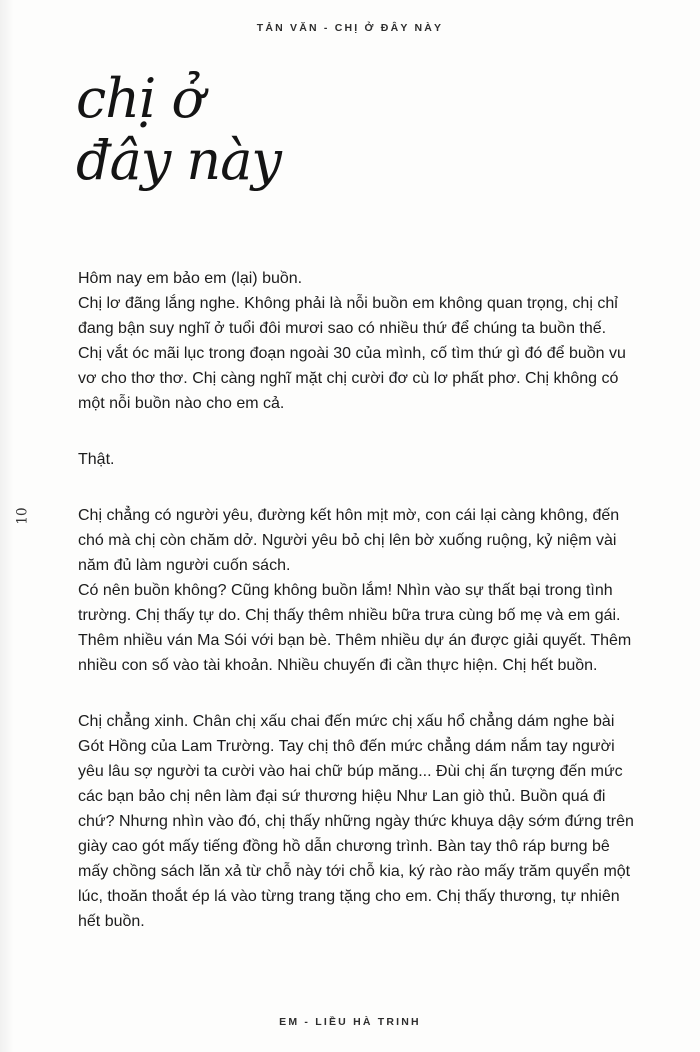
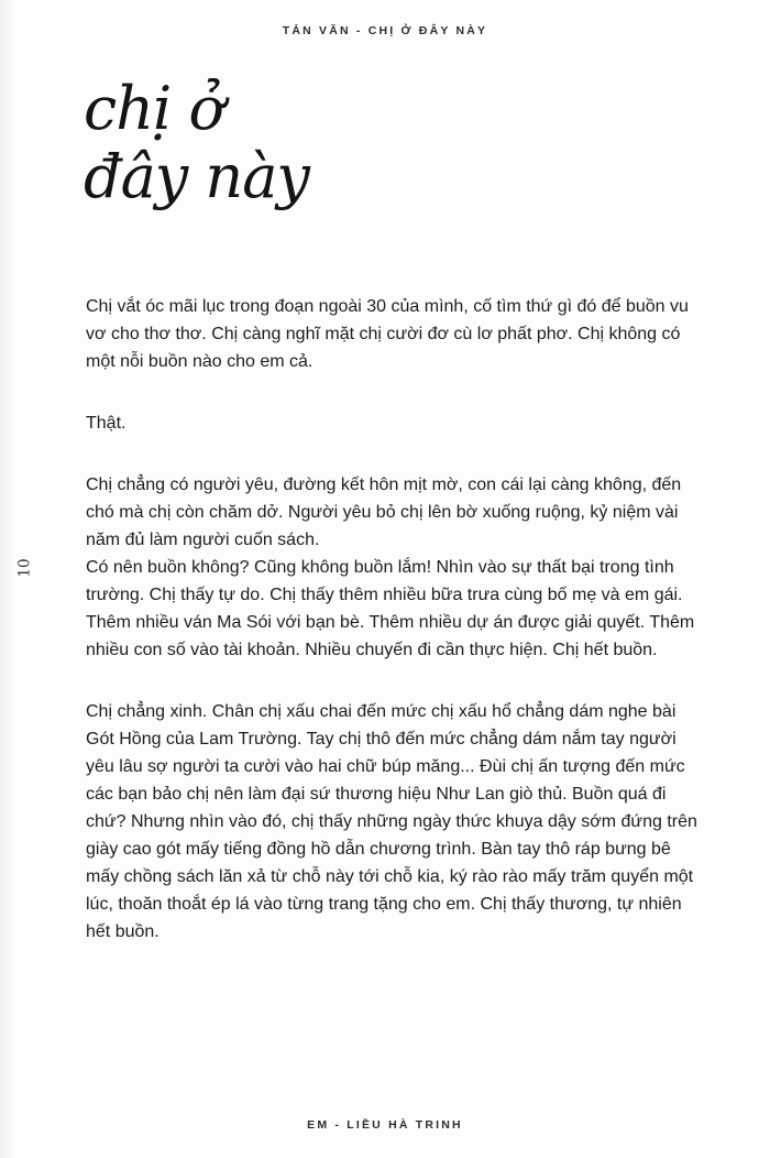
  TẢN VĂN - CHỊ Ở ĐÂY NÀY
  chị ở
  đây này
- Hôm nay em bảo em (lại) buồn.
- Chị lơ đãng lắng nghe. Không phải là nỗi buồn em không quan trọng, chị chỉ đang bận suy nghĩ ở tuổi đôi mươi sao có nhiều thứ để chúng ta buồn thế.
  Chị vắt óc mãi lục trong đoạn ngoài 30 của mình, cố tìm thứ gì đó để buồn vu vơ cho thơ thơ. Chị càng nghĩ mặt chị cười đơ cù lơ phất phơ. Chị không có một nỗi buồn nào cho em cả.
  Thật.
  Chị chẳng có người yêu, đường kết hôn mịt mờ, con cái lại càng không, đến chó mà chị còn chăm dở. Người yêu bỏ chị lên bờ xuống ruộng, kỷ niệm vài năm đủ làm người cuốn sách.
  Có nên buồn không? Cũng không buồn lắm! Nhìn vào sự thất bại trong tình trường. Chị thấy tự do. Chị thấy thêm nhiều bữa trưa cùng bố mẹ và em gái. Thêm nhiều ván Ma Sói với bạn bè. Thêm nhiều dự án được giải quyết. Thêm nhiều con số vào tài khoản. Nhiều chuyến đi cần thực hiện. Chị hết buồn.
  Chị chẳng xinh. Chân chị xấu chai đến mức chị xấu hổ chẳng dám nghe bài Gót Hồng của Lam Trường. Tay chị thô đến mức chẳng dám nắm tay người yêu lâu sợ người ta cười vào hai chữ búp măng... Đùi chị ấn tượng đến mức các bạn bảo chị nên làm đại sứ thương hiệu Như Lan giò thủ. Buồn quá đi chứ? Nhưng nhìn vào đó, chị thấy những ngày thức khuya dậy sớm đứng trên giày cao gót mấy tiếng đồng hồ dẫn chương trình. Bàn tay thô ráp bưng bê mấy chồng sách lăn xả từ chỗ này tới chỗ kia, ký rào rào mấy trăm quyển một lúc, thoăn thoắt ép lá vào từng trang tặng cho em. Chị thấy thương, tự nhiên hết buồn.
  EM - LIỀU HÀ TRINH
